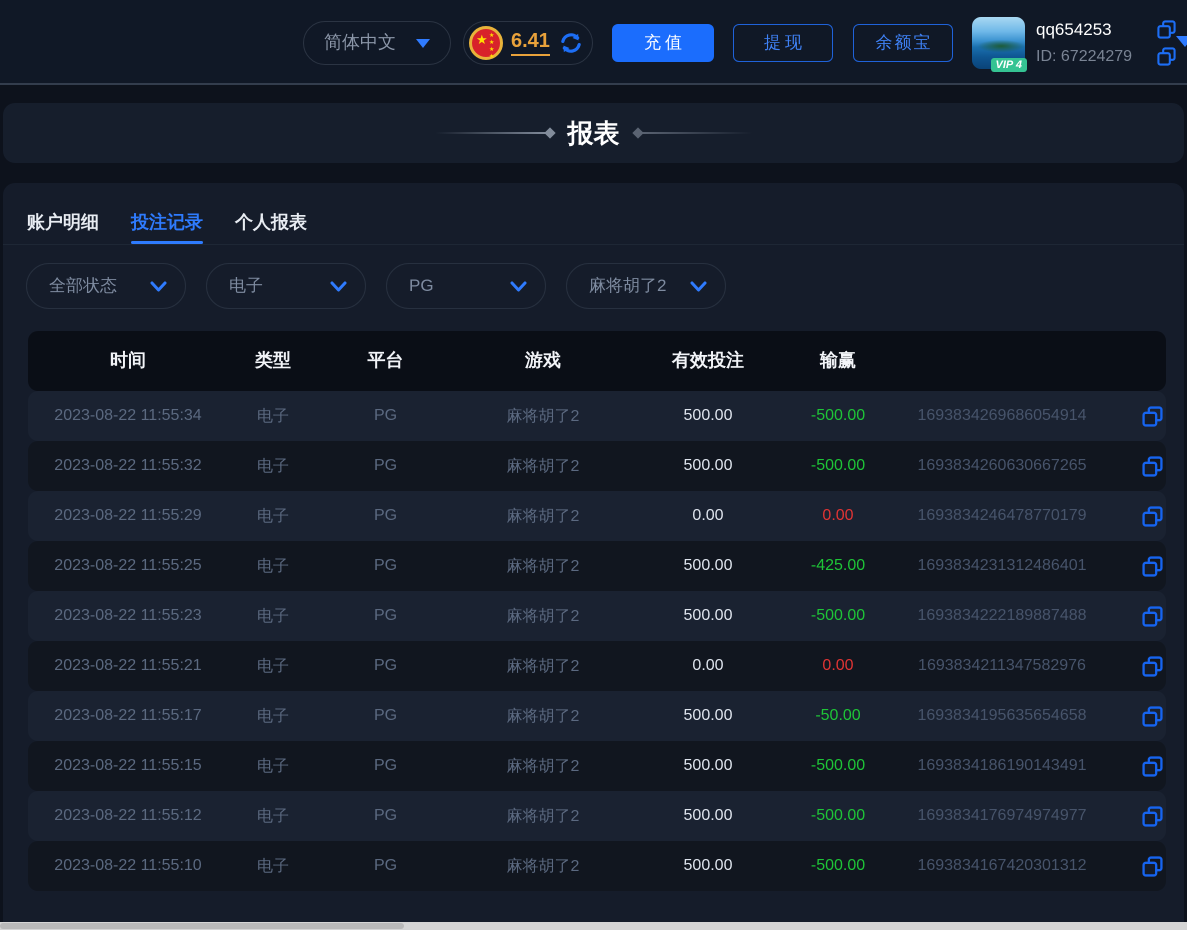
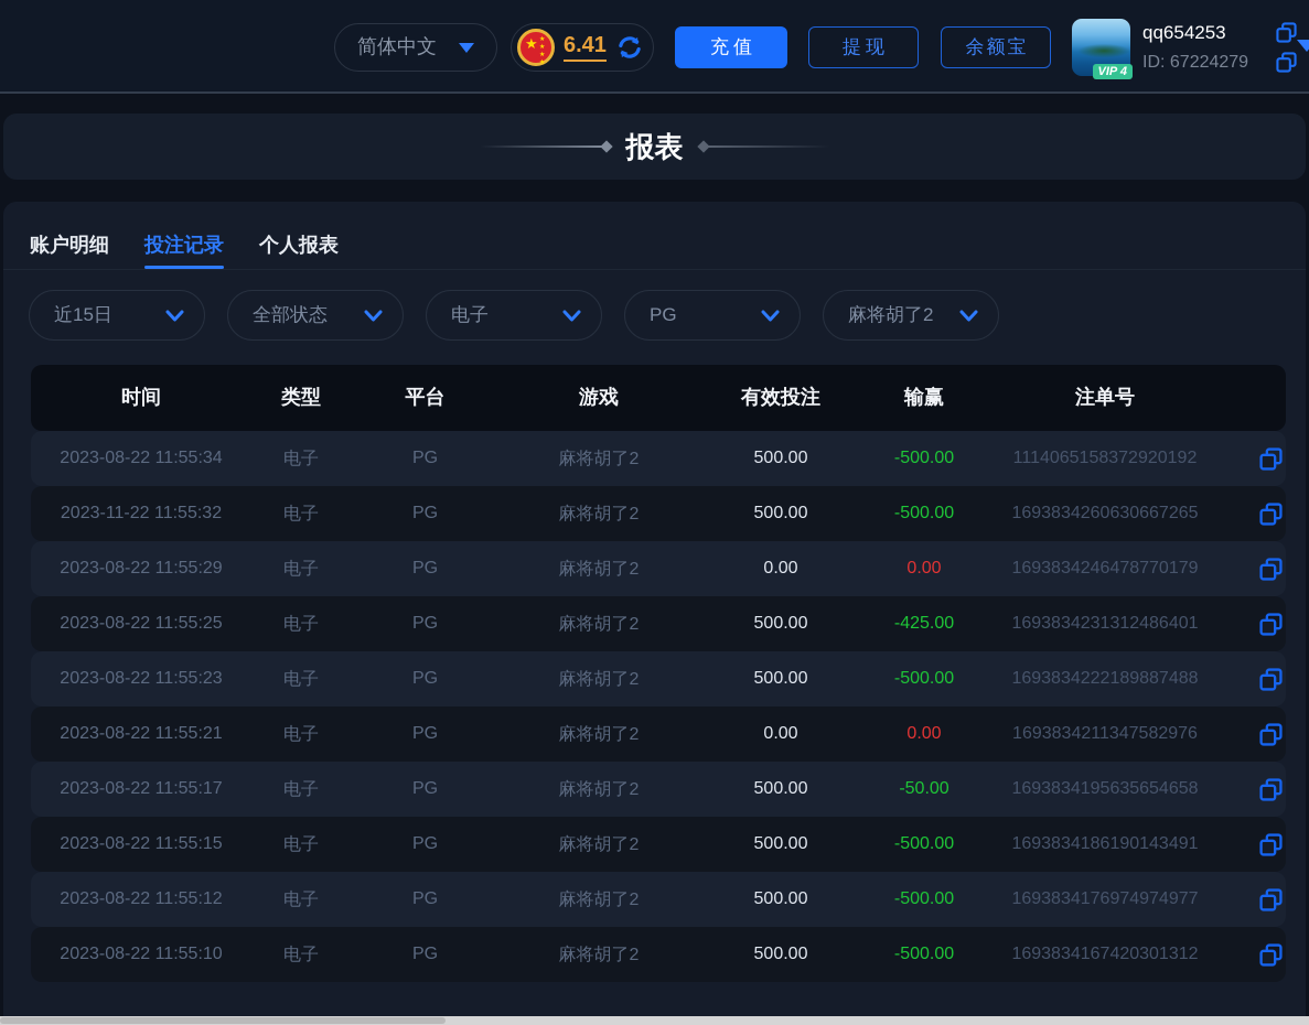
  简体中文
  ★
  6.41
  充值
  提现
  余额宝
  VIP 4
  qq654253
  ID: 67224279
  报表
  账户明细
  投注记录
  个人报表
+ 近15日
  全部状态
  电子
  PG
  麻将胡了2
  时间
  类型
  平台
  游戏
  有效投注
  输赢
+ 注单号
  2023-08-22 11:55:34
  电子
  PG
  麻将胡了2
  500.00
  -500.00
- 1693834269686054914
+ 1114065158372920192
- 2023-08-22 11:55:32
+ 2023-11-22 11:55:32
  电子
  PG
  麻将胡了2
  500.00
  -500.00
  1693834260630667265
  2023-08-22 11:55:29
  电子
  PG
  麻将胡了2
  0.00
  0.00
  1693834246478770179
  2023-08-22 11:55:25
  电子
  PG
  麻将胡了2
  500.00
  -425.00
  1693834231312486401
  2023-08-22 11:55:23
  电子
  PG
  麻将胡了2
  500.00
  -500.00
  1693834222189887488
  2023-08-22 11:55:21
  电子
  PG
  麻将胡了2
  0.00
  0.00
  1693834211347582976
  2023-08-22 11:55:17
  电子
  PG
  麻将胡了2
  500.00
  -50.00
  1693834195635654658
  2023-08-22 11:55:15
  电子
  PG
  麻将胡了2
  500.00
  -500.00
  1693834186190143491
  2023-08-22 11:55:12
  电子
  PG
  麻将胡了2
  500.00
  -500.00
  1693834176974974977
  2023-08-22 11:55:10
  电子
  PG
  麻将胡了2
  500.00
  -500.00
  1693834167420301312
